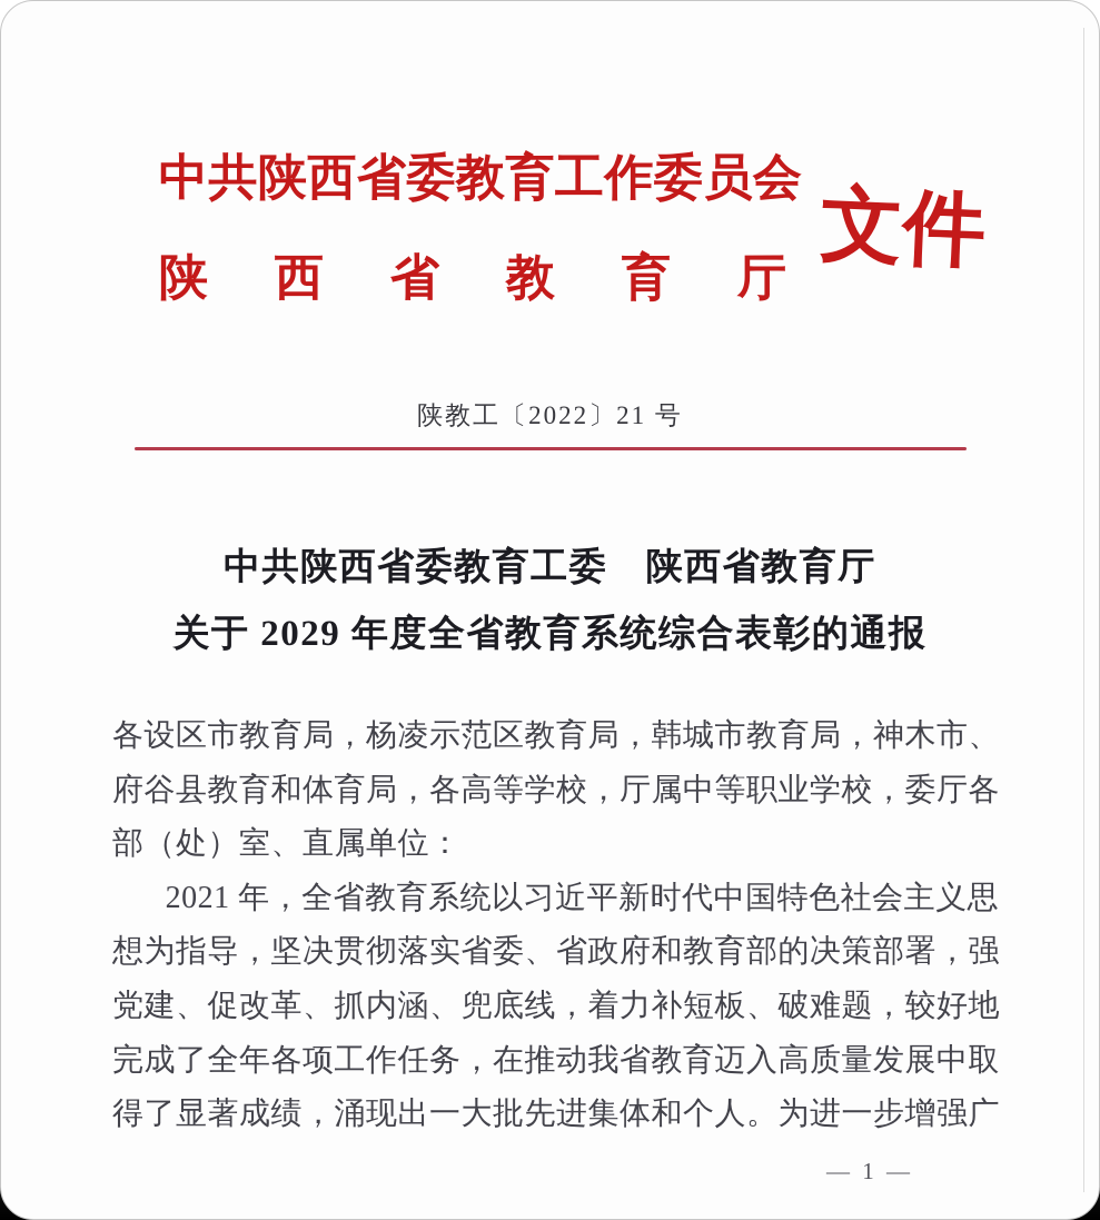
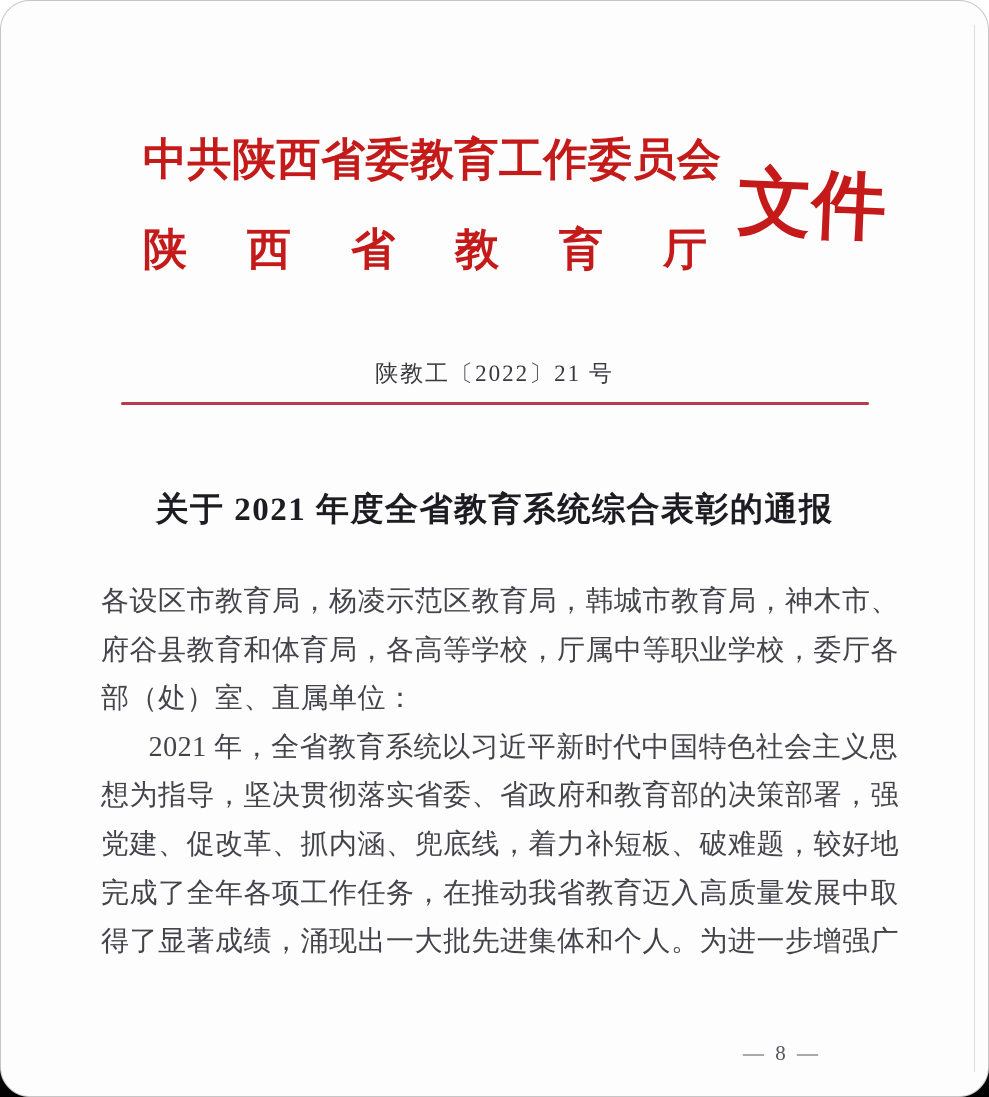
  中共陕西省委教育工作委员会
  陕 西 省 教 育 厅
  陕教工〔2022〕21 号
- 中共陕西省委教育工委 陕西省教育厅
- 关于 2029 年度全省教育系统综合表彰的通报
+ 关于 2021 年度全省教育系统综合表彰的通报
  各设区市教育局，杨凌示范区教育局，韩城市教育局，神木市、
  府谷县教育和体育局，各高等学校，厅属中等职业学校，委厅各
  部（处）室、直属单位：
  2021 年，全省教育系统以习近平新时代中国特色社会主义思
  想为指导，坚决贯彻落实省委、省政府和教育部的决策部署，强
  党建、促改革、抓内涵、兜底线，着力补短板、破难题，较好地
  完成了全年各项工作任务，在推动我省教育迈入高质量发展中取
  得了显著成绩，涌现出一大批先进集体和个人。为进一步增强广
- — 1 —
+ — 8 —
